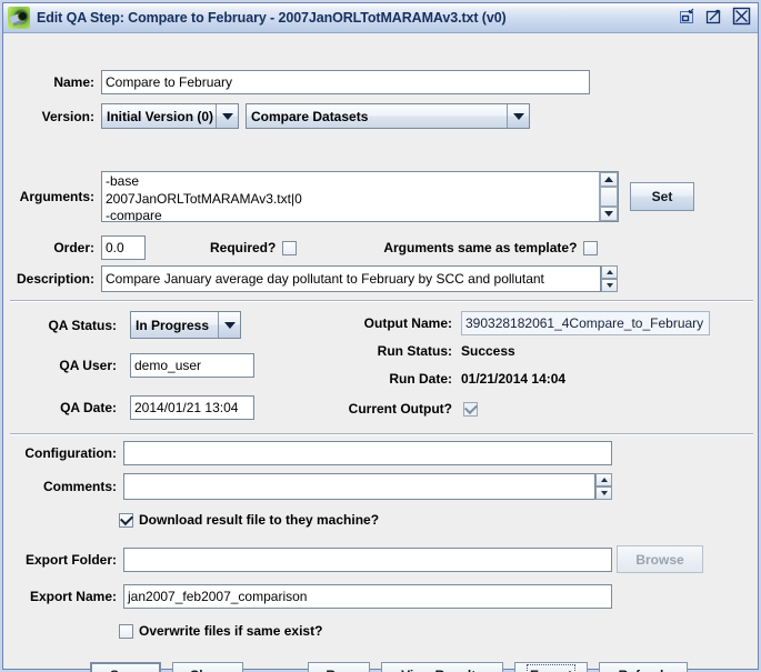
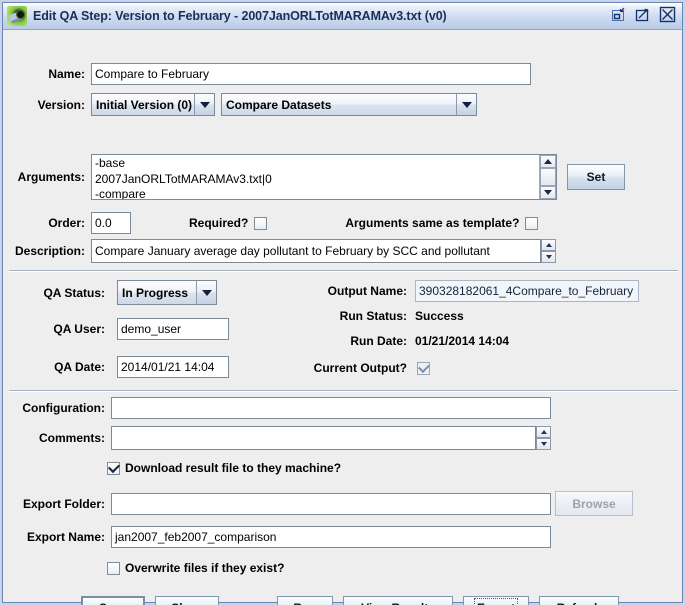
- Edit QA Step: Compare to February - 2007JanORLTotMARAMAv3.txt (v0)
+ Edit QA Step: Version to February - 2007JanORLTotMARAMAv3.txt (v0)
  Name:
  Compare to February
  Version:
  Initial Version (0)
  Compare Datasets
  Arguments:
  -base
  2007JanORLTotMARAMAv3.txt|0
  -compare
  Set
  Order:
  0.0
  Required?
  Arguments same as template?
  Description:
  Compare January average day pollutant to February by SCC and pollutant
  QA Status:
  In Progress
  Output Name:
  390328182061_4Compare_to_February
  Run Status:
  Success
  QA User:
  demo_user
  Run Date:
  01/21/2014 14:04
  QA Date:
- 2014/01/21 13:04
+ 2014/01/21 14:04
  Current Output?
  Configuration:
  Comments:
  Download result file to they machine?
  Export Folder:
  Browse
  Export Name:
  jan2007_feb2007_comparison
- Overwrite files if same exist?
+ Overwrite files if they exist?
